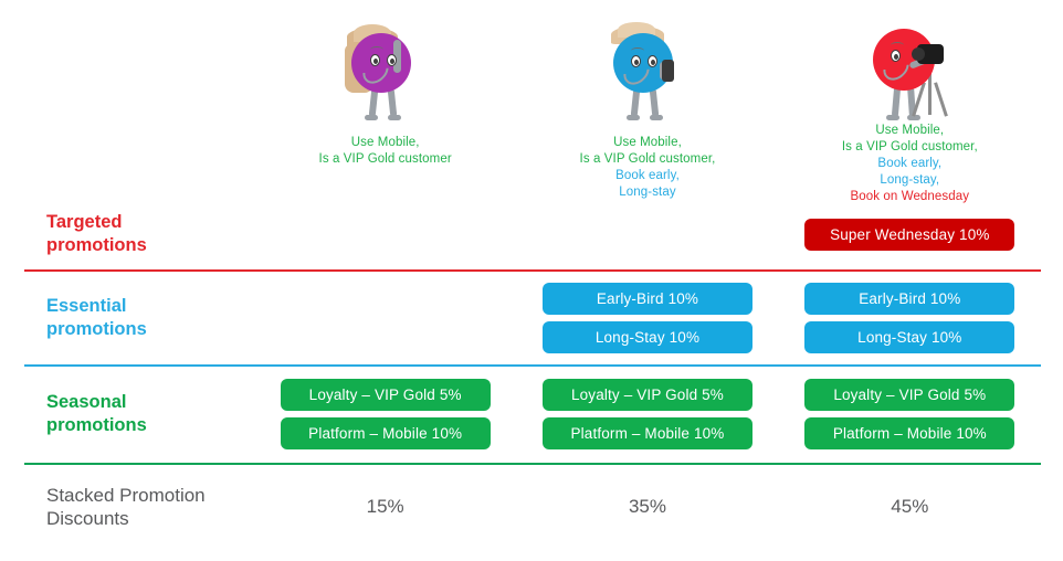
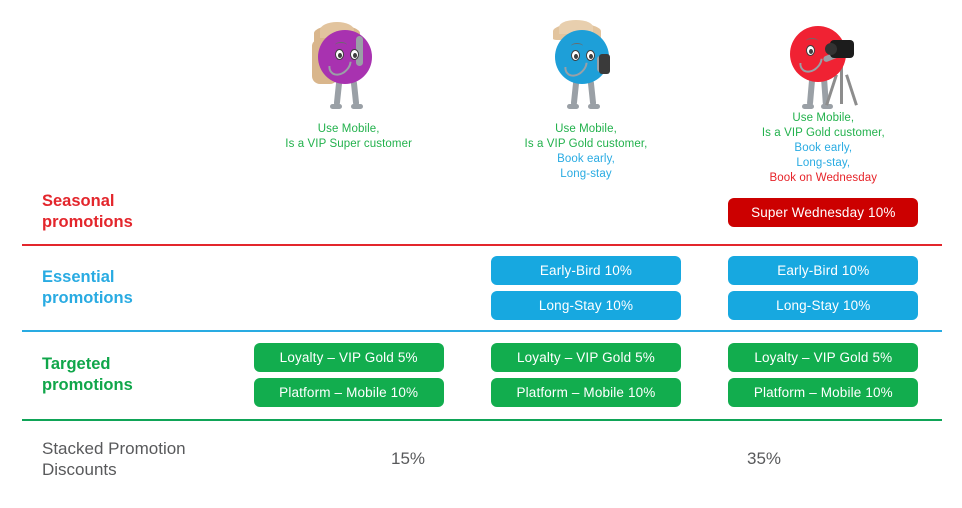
  Use Mobile,
- Is a VIP Gold customer
+ Is a VIP Super customer
  Use Mobile,
  Is a VIP Gold customer,
  Book early,
  Long-stay
  Use Mobile,
  Is a VIP Gold customer,
  Book early,
  Long-stay,
  Book on Wednesday
- Targeted
+ Seasonal
  promotions
  Super Wednesday 10%
  Essential
  promotions
  Early-Bird 10%
  Long-Stay 10%
  Early-Bird 10%
  Long-Stay 10%
- Seasonal
+ Targeted
  promotions
  Loyalty – VIP Gold 5%
  Platform – Mobile 10%
  Loyalty – VIP Gold 5%
  Platform – Mobile 10%
  Loyalty – VIP Gold 5%
  Platform – Mobile 10%
  Stacked Promotion
  Discounts
  15%
  35%
- 45%
